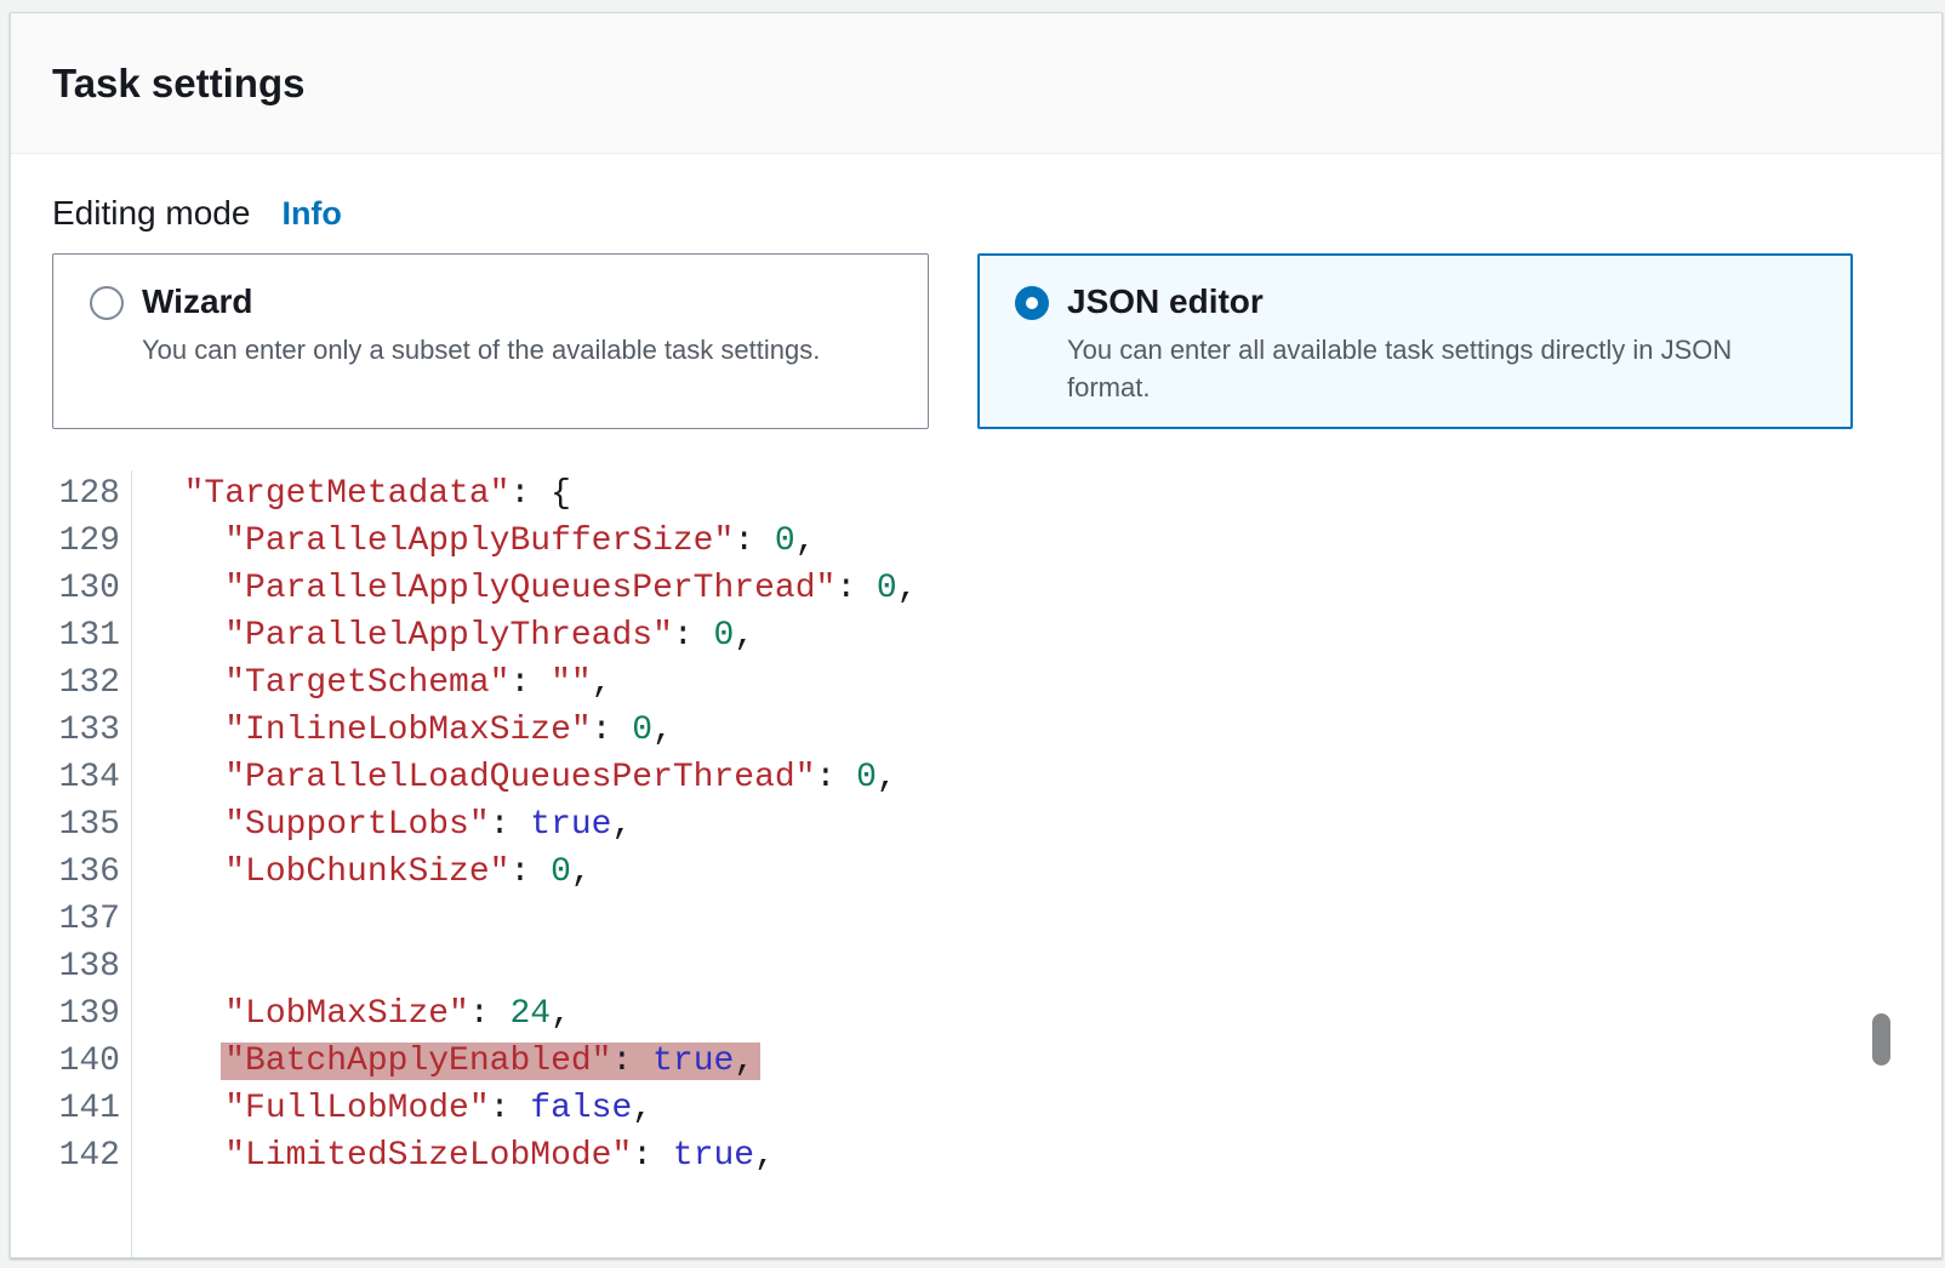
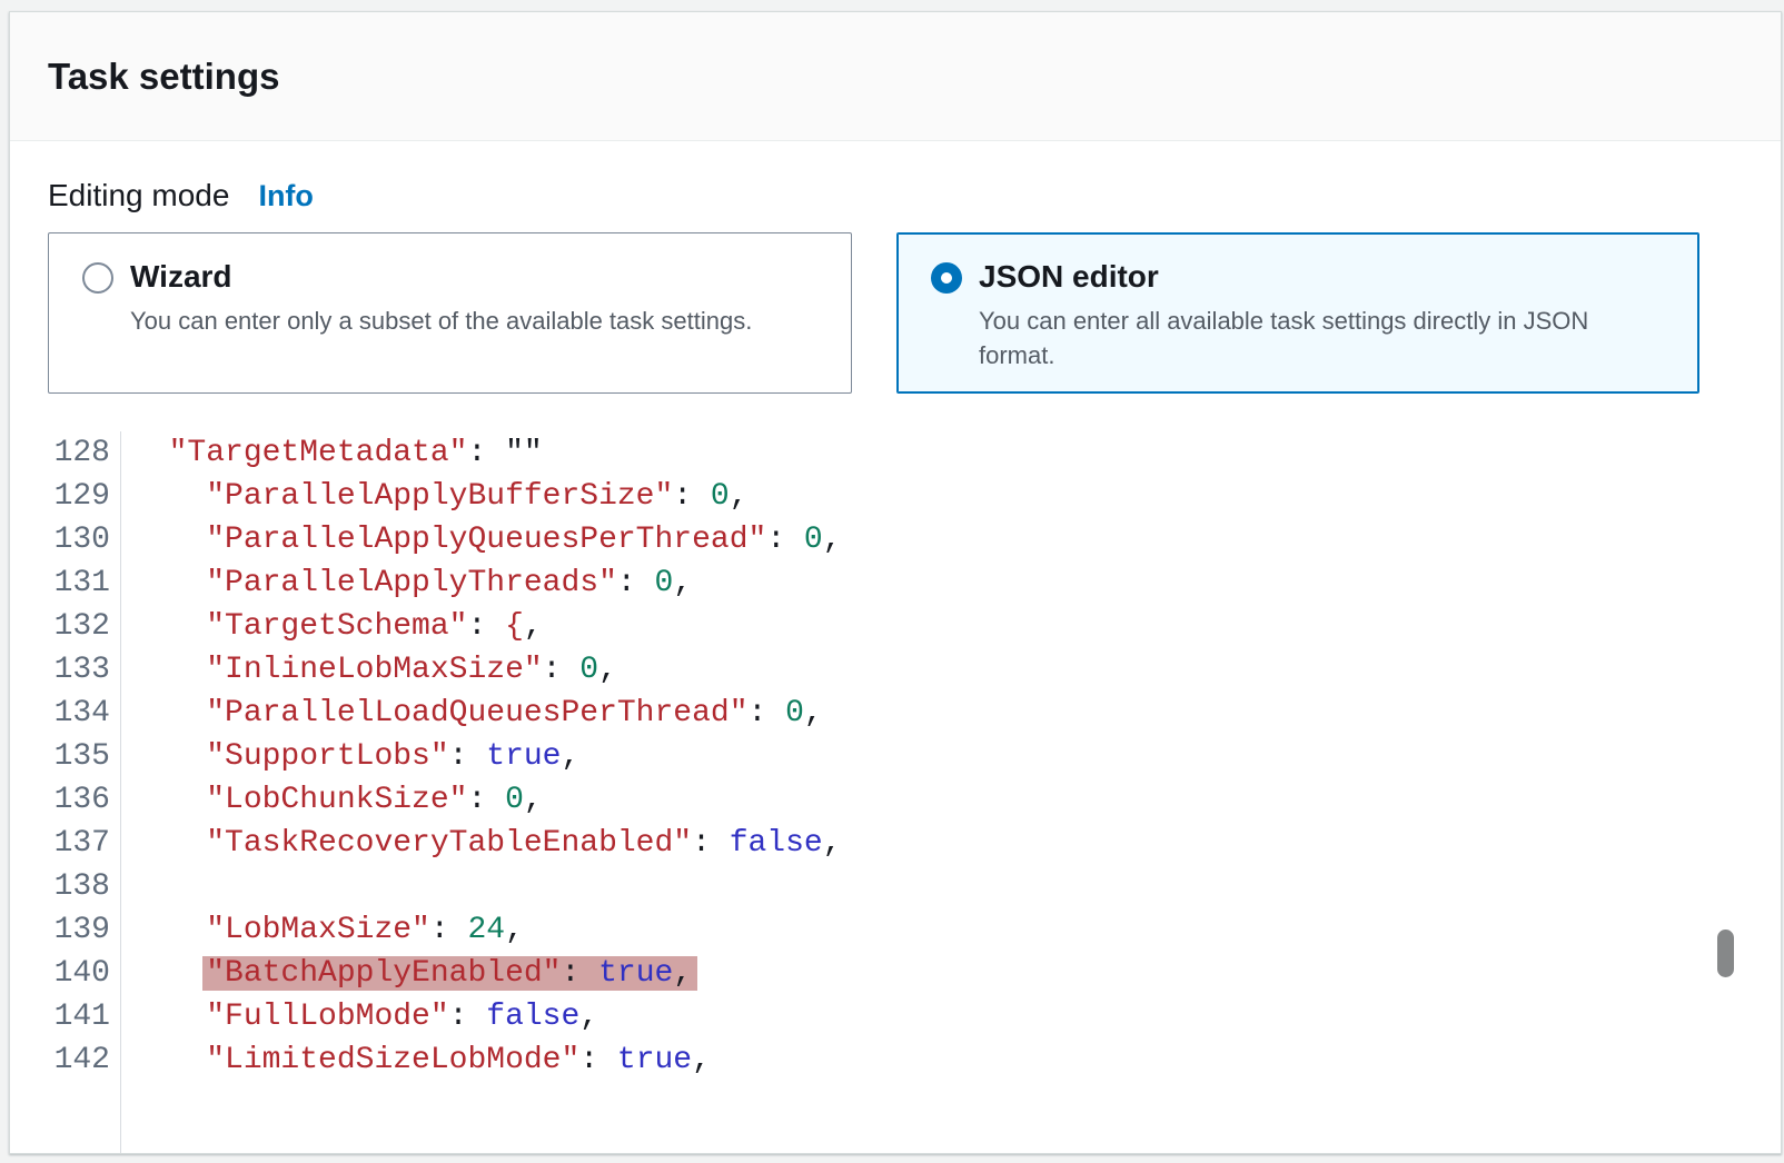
  Task settings
  Editing mode
  Info
  Wizard
  You can enter only a subset of the available task settings.
  JSON editor
  You can enter all available task settings directly in JSON format.
  128
- "TargetMetadata": {
+ "TargetMetadata": ""
  129
  "ParallelApplyBufferSize": 0,
  130
  "ParallelApplyQueuesPerThread": 0,
  131
  "ParallelApplyThreads": 0,
  132
- "TargetSchema": "",
+ "TargetSchema": {,
  133
  "InlineLobMaxSize": 0,
  134
  "ParallelLoadQueuesPerThread": 0,
  135
  "SupportLobs": true,
  136
  "LobChunkSize": 0,
  137
+ "TaskRecoveryTableEnabled": false,
  138
  139
  "LobMaxSize": 24,
  140
  "BatchApplyEnabled": true,
  141
  "FullLobMode": false,
  142
  "LimitedSizeLobMode": true,
